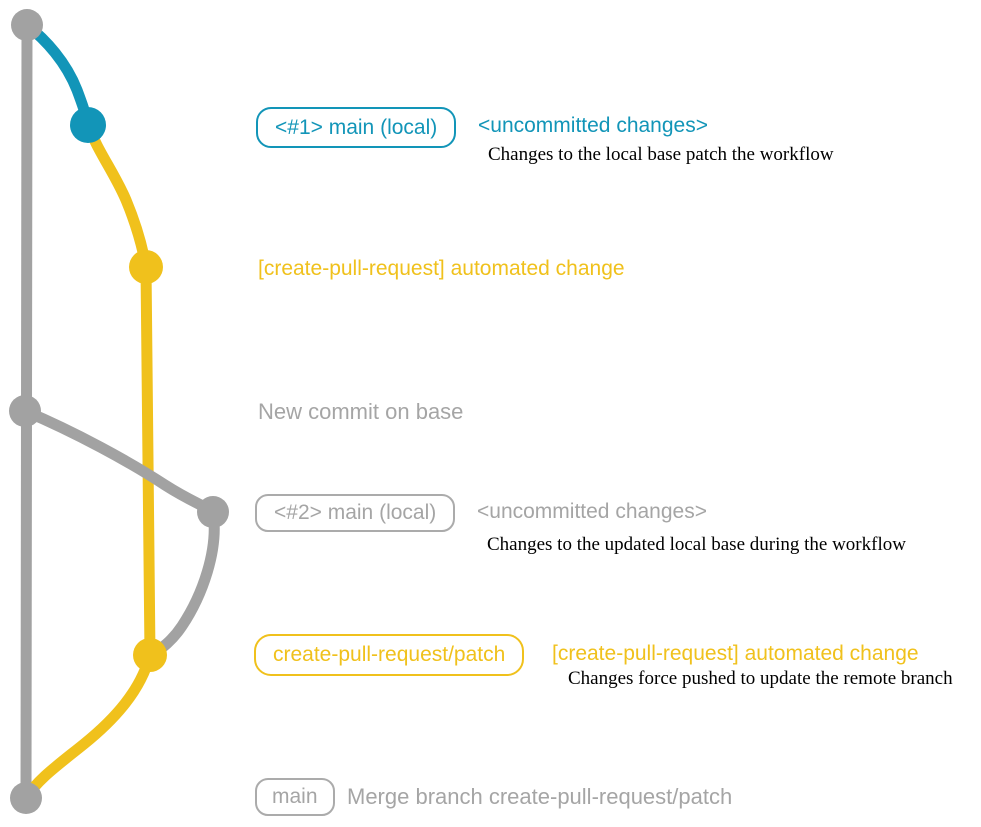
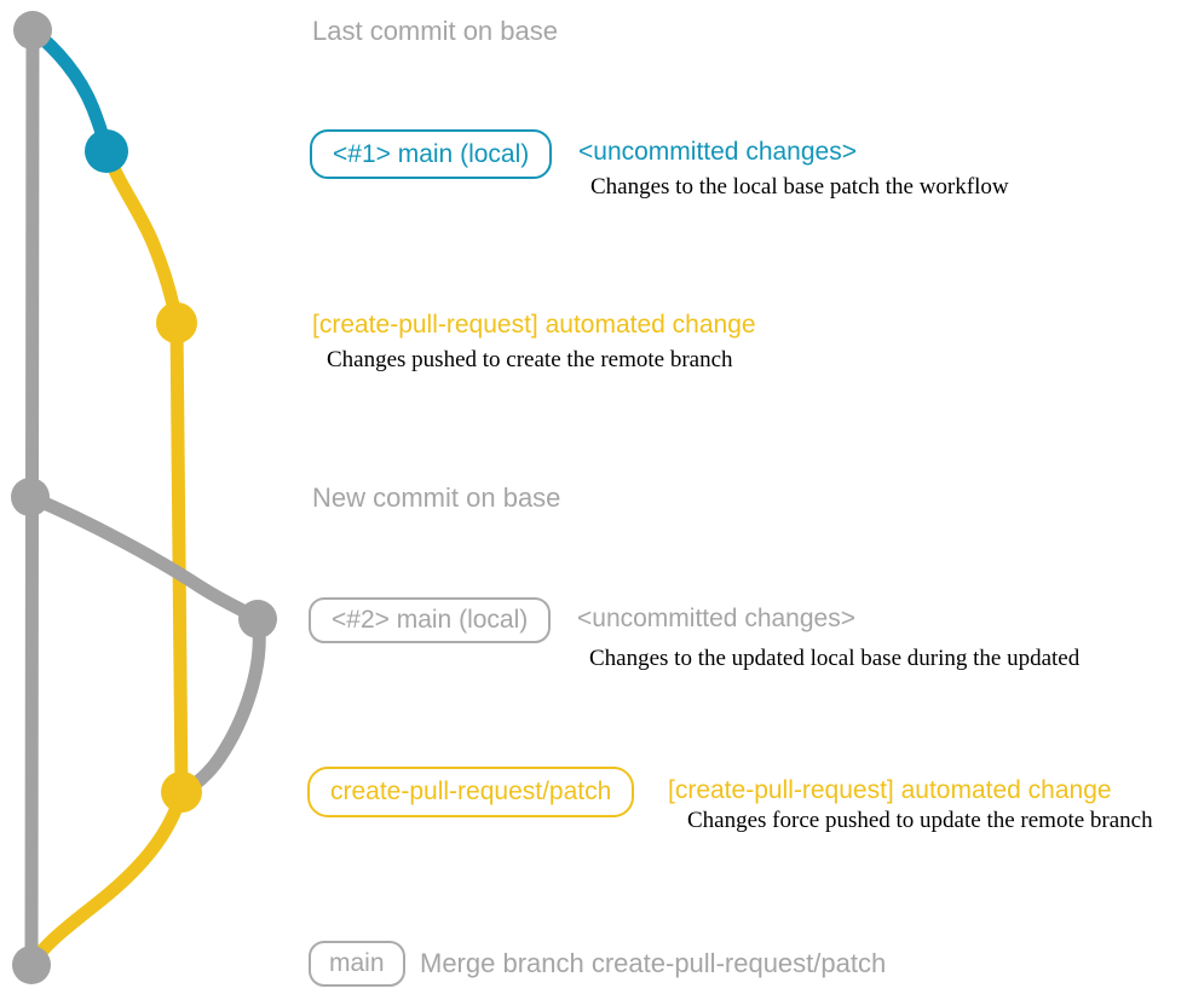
+ Last commit on base
  <#1> main (local)
  <uncommitted changes>
  Changes to the local base patch the workflow
  [create-pull-request] automated change
+ Changes pushed to create the remote branch
  New commit on base
  <#2> main (local)
  <uncommitted changes>
- Changes to the updated local base during the workflow
+ Changes to the updated local base during the updated
  create-pull-request/patch
  [create-pull-request] automated change
  Changes force pushed to update the remote branch
  main
  Merge branch create-pull-request/patch
